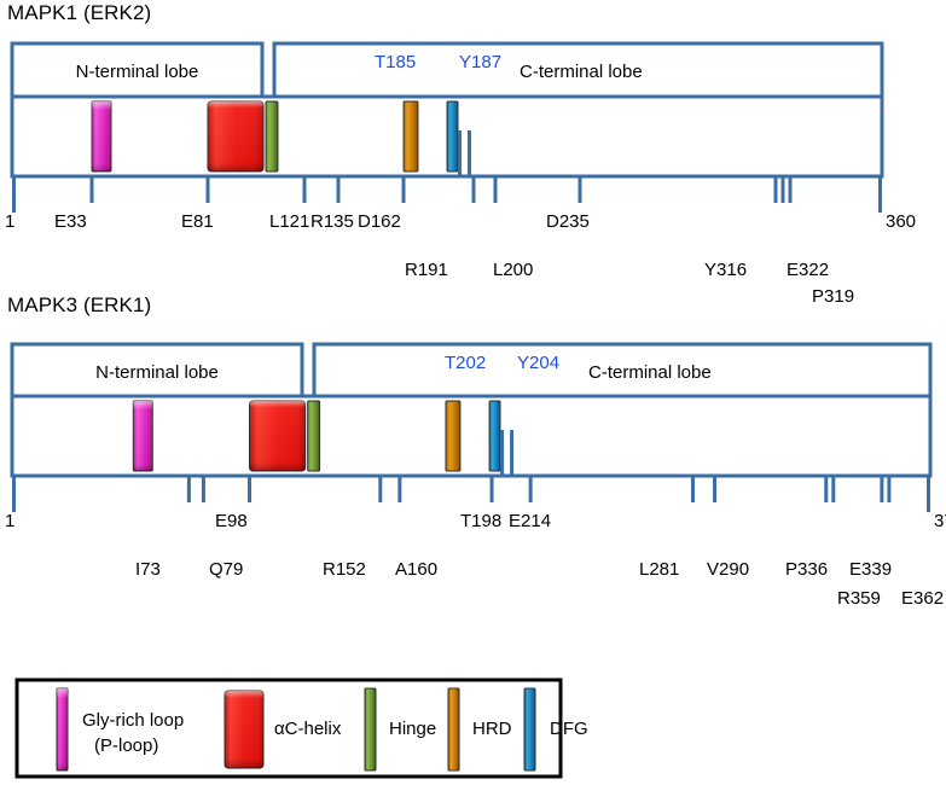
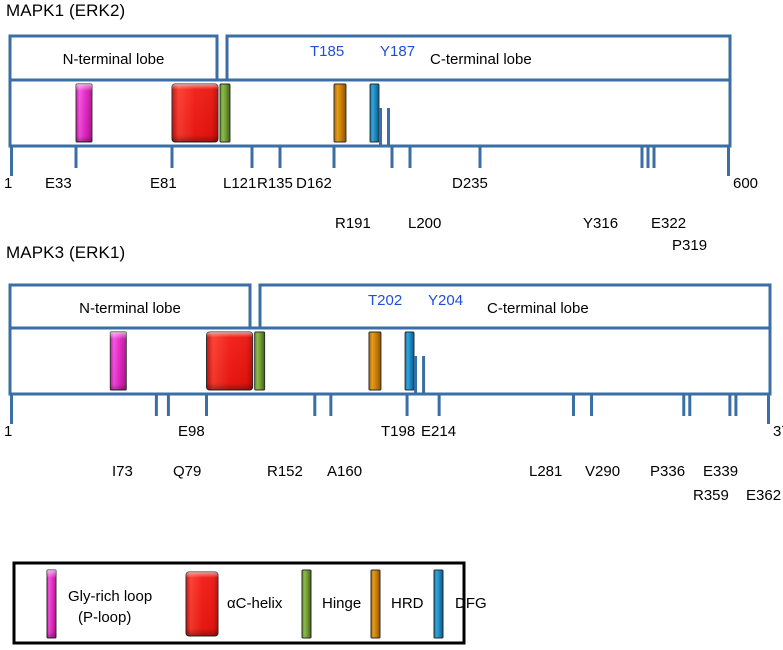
  MAPK1 (ERK2)
  MAPK3 (ERK1)
  N-terminal lobe
  C-terminal lobe
  T185
  Y187
  1
- 360
+ 600
  E33
  E81
  L121
  R135
  D162
  D235
  R191
  L200
  Y316
  P319
  E322
  N-terminal lobe
  C-terminal lobe
  T202
  Y204
  1
  E98
  T198
  E214
  I73
  Q79
  R152
  A160
  L281
  V290
  P336
  E339
  R359
  E362
  Gly-rich loop
  (P-loop)
  αC-helix
  Hinge
  HRD
  DFG
